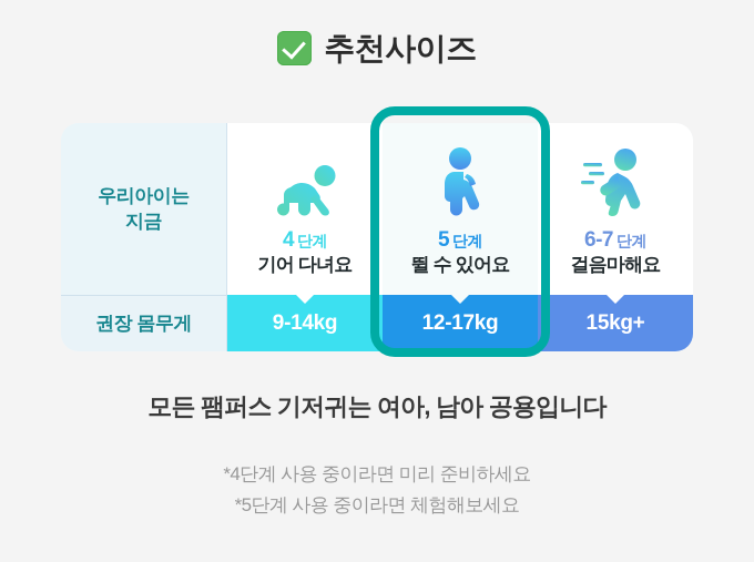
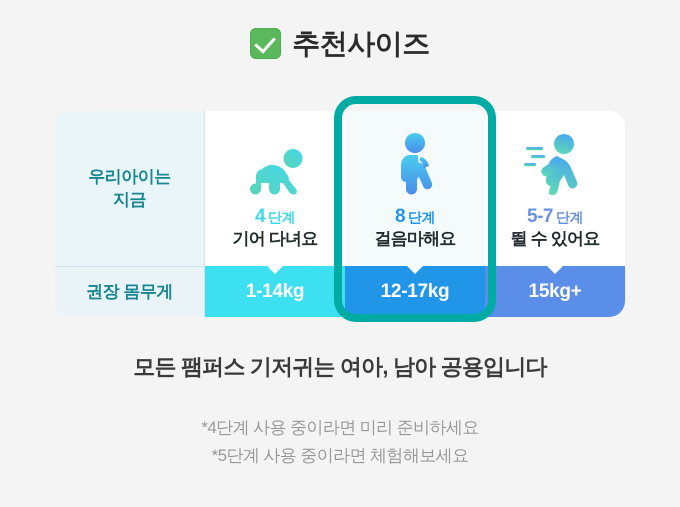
  추천사이즈
  우리아이는
  지금
  권장 몸무게
  4
  단계
  기어 다녀요
- 9-14kg
+ 1-14kg
- 5
+ 8
  단계
- 뛸 수 있어요
+ 걸음마해요
  12-17kg
- 6-7
+ 5-7
  단계
- 걸음마해요
+ 뛸 수 있어요
  15kg+
  모든 팸퍼스 기저귀는 여아, 남아 공용입니다
  *4단계 사용 중이라면 미리 준비하세요
  *5단계 사용 중이라면 체험해보세요
